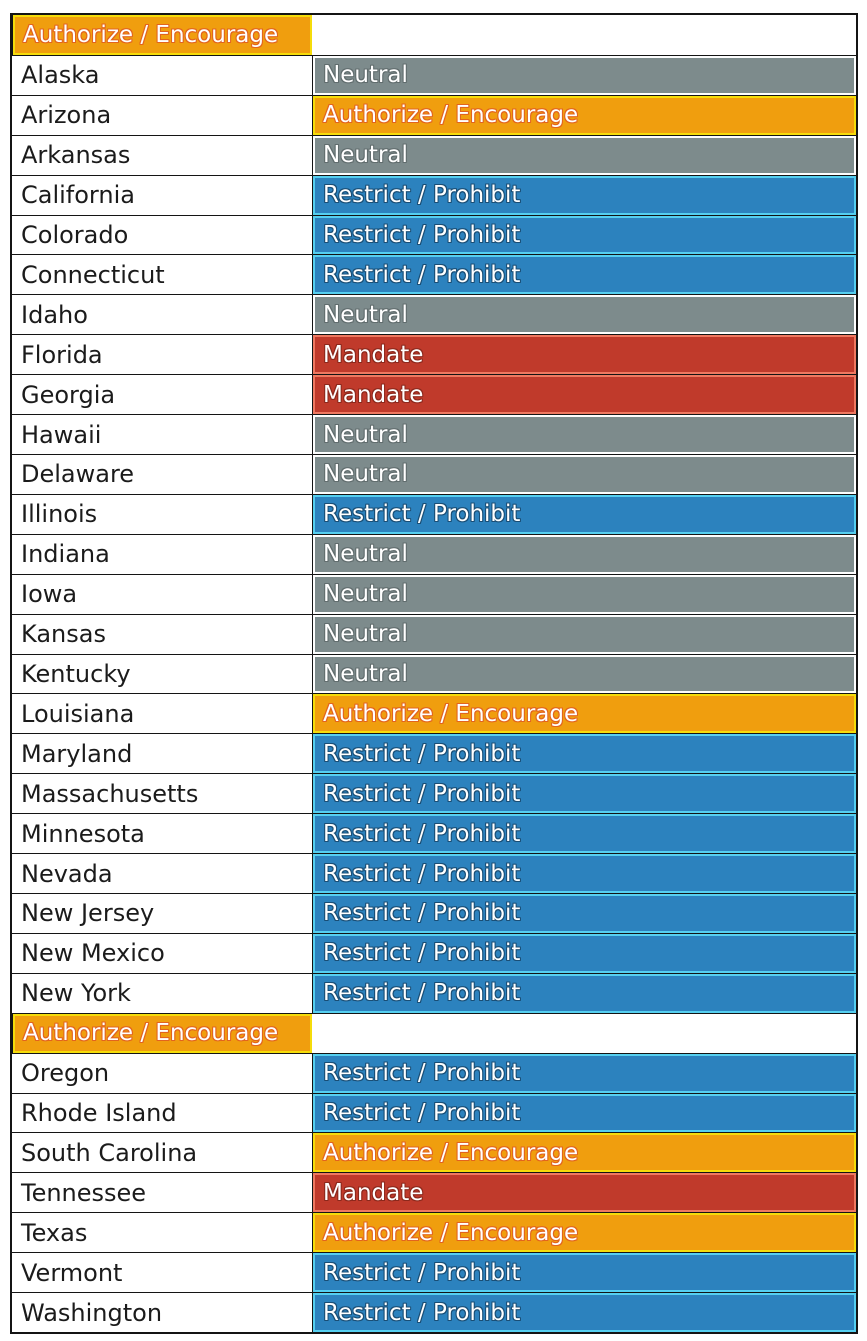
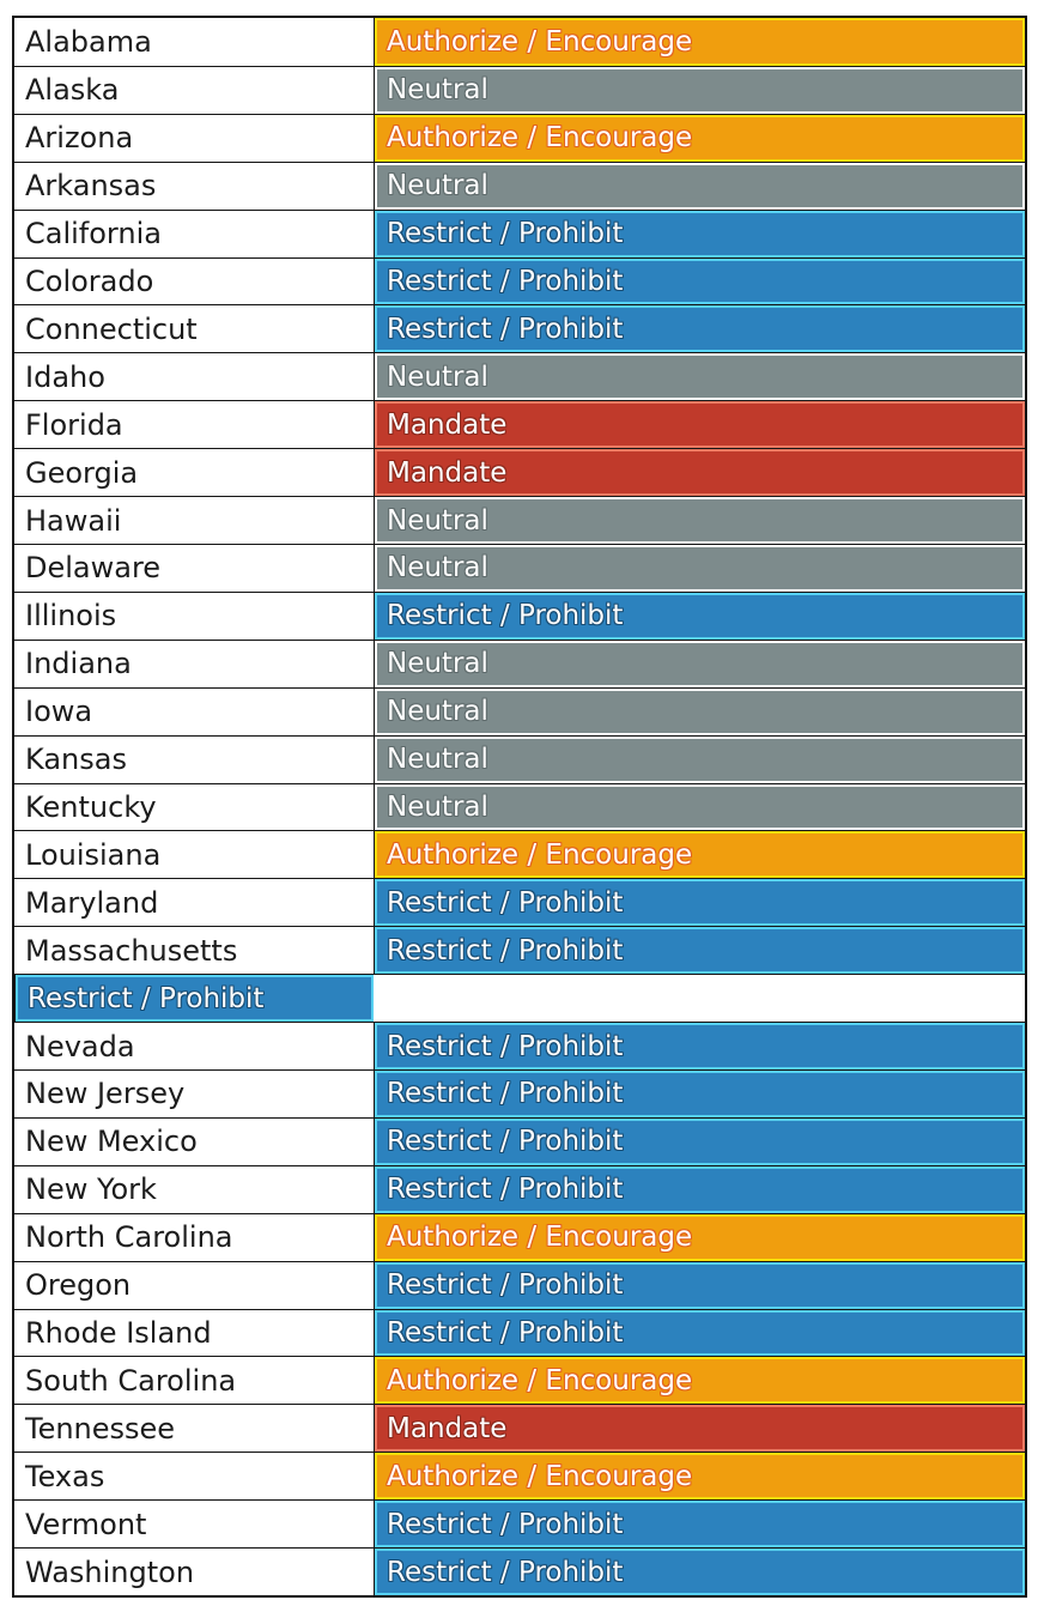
+ Alabama
  Authorize / Encourage
  Alaska
  Neutral
  Arizona
  Authorize / Encourage
  Arkansas
  Neutral
  California
  Restrict / Prohibit
  Colorado
  Restrict / Prohibit
  Connecticut
  Restrict / Prohibit
  Idaho
  Neutral
  Florida
  Mandate
  Georgia
  Mandate
  Hawaii
  Neutral
  Delaware
  Neutral
  Illinois
  Restrict / Prohibit
  Indiana
  Neutral
  Iowa
  Neutral
  Kansas
  Neutral
  Kentucky
  Neutral
  Louisiana
  Authorize / Encourage
  Maryland
  Restrict / Prohibit
  Massachusetts
  Restrict / Prohibit
- Minnesota
  Restrict / Prohibit
  Nevada
  Restrict / Prohibit
  New Jersey
  Restrict / Prohibit
  New Mexico
  Restrict / Prohibit
  New York
  Restrict / Prohibit
+ North Carolina
  Authorize / Encourage
  Oregon
  Restrict / Prohibit
  Rhode Island
  Restrict / Prohibit
  South Carolina
  Authorize / Encourage
  Tennessee
  Mandate
  Texas
  Authorize / Encourage
  Vermont
  Restrict / Prohibit
  Washington
  Restrict / Prohibit
